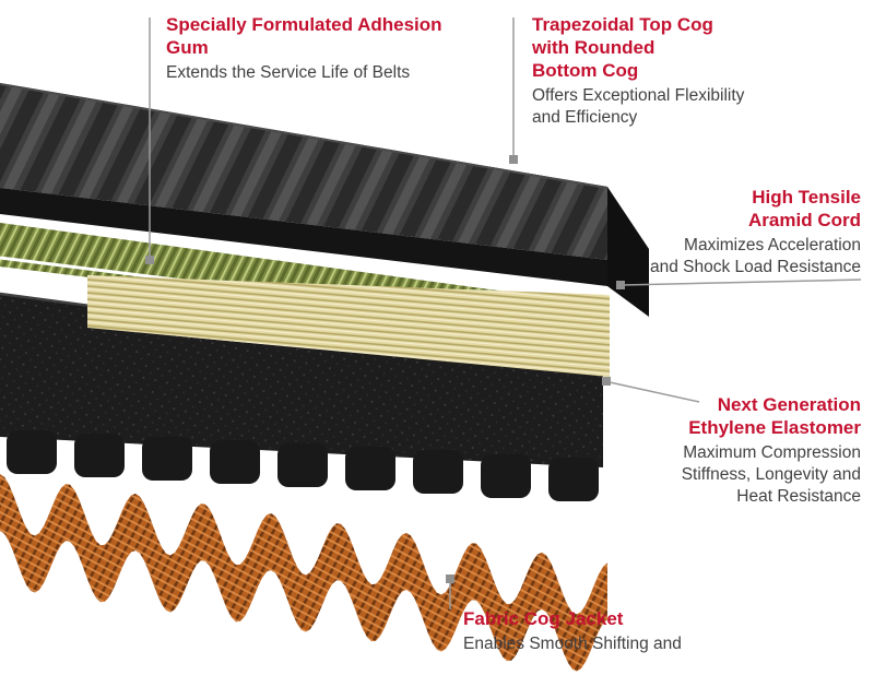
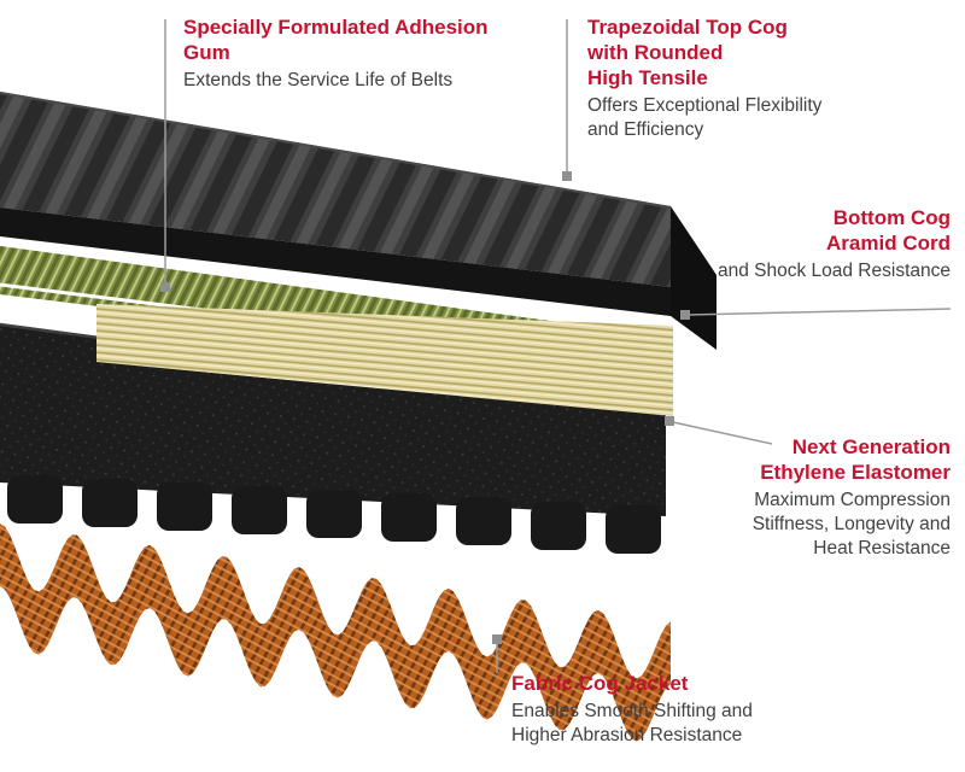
  Specially Formulated Adhesion
  Gum
  Extends the Service Life of Belts
  Trapezoidal Top Cog
  with Rounded
- Bottom Cog
+ High Tensile
  Offers Exceptional Flexibility
  and Efficiency
- High Tensile
+ Bottom Cog
  Aramid Cord
- Maximizes Acceleration
  and Shock Load Resistance
  Next Generation
  Ethylene Elastomer
  Maximum Compression
  Stiffness, Longevity and
  Heat Resistance
  Fabric Cog Jacket
  Enables Smooth Shifting and
+ Higher Abrasion Resistance
